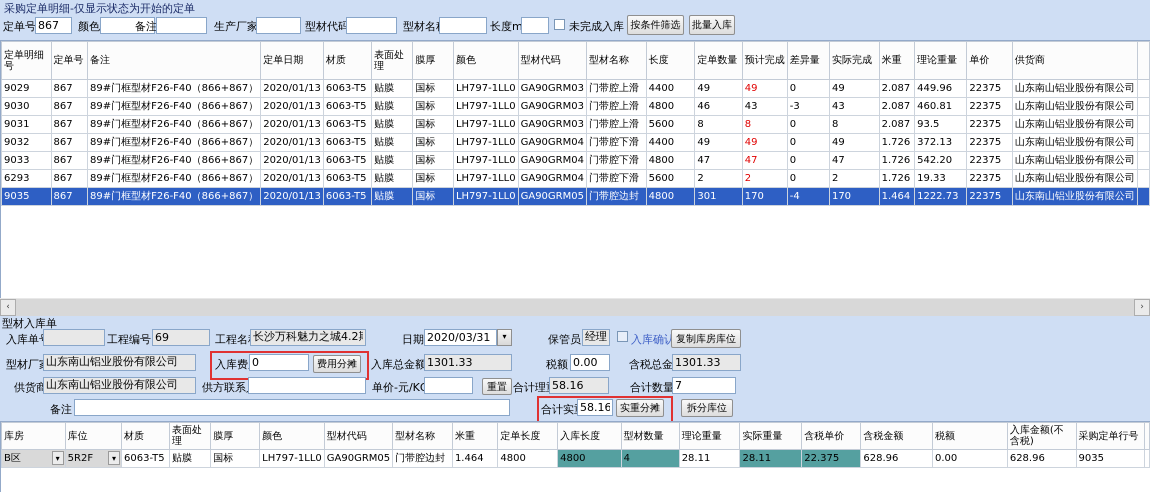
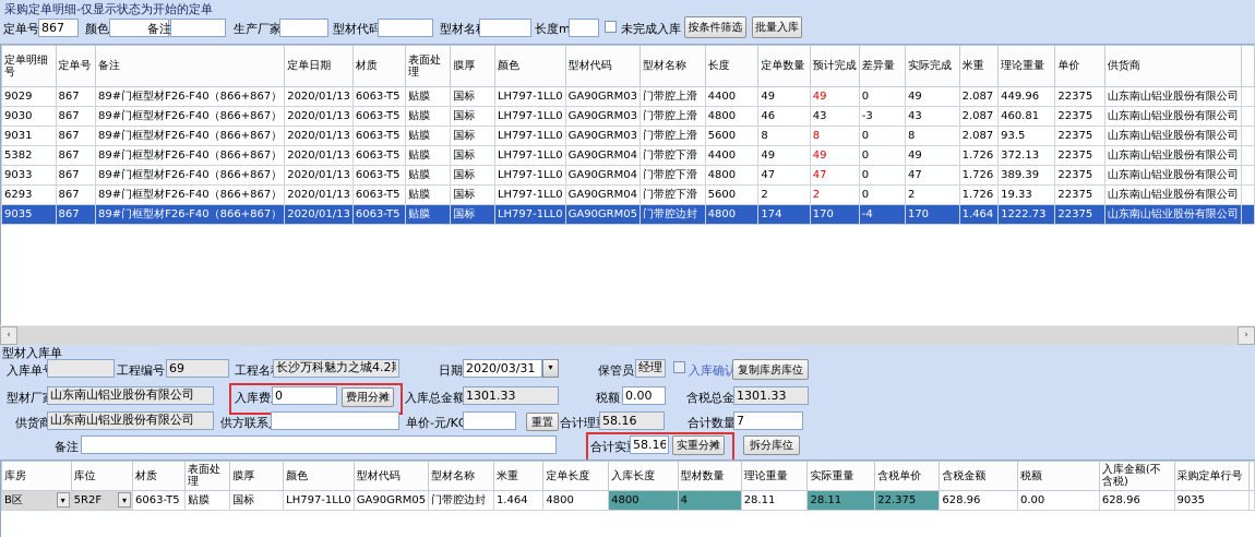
  采购定单明细-仅显示状态为开始的定单
  定单号
  867
  颜色
  备注
  生产厂家
  型材代码
  型材名
  长度m
  未完成入库
  按条件筛选
  批量入库
  定单明细号	定单号	备注	定单日期	材质	表面处理	膜厚	颜色	型材代码	型材名称	长度	定单数量	预计完成	差异量	实际完成	米重	理论重量	单价	供货商
  9029	867	89#门框型材F26-F40（866+867）	2020/01/13	6063-T5	贴膜	国标	LH797-1LL0	GA90GRM03	门带腔上滑	4400	49	49	0	49	2.087	449.96	22375	山东南山铝业股份有限公司
  9030	867	89#门框型材F26-F40（866+867）	2020/01/13	6063-T5	贴膜	国标	LH797-1LL0	GA90GRM03	门带腔上滑	4800	46	43	-3	43	2.087	460.81	22375	山东南山铝业股份有限公司
  9031	867	89#门框型材F26-F40（866+867）	2020/01/13	6063-T5	贴膜	国标	LH797-1LL0	GA90GRM03	门带腔上滑	5600	8	8	0	8	2.087	93.5	22375	山东南山铝业股份有限公司
- 9032	867	89#门框型材F26-F40（866+867）	2020/01/13	6063-T5	贴膜	国标	LH797-1LL0	GA90GRM04	门带腔下滑	4400	49	49	0	49	1.726	372.13	22375	山东南山铝业股份有限公司
+ 5382	867	89#门框型材F26-F40（866+867）	2020/01/13	6063-T5	贴膜	国标	LH797-1LL0	GA90GRM04	门带腔下滑	4400	49	49	0	49	1.726	372.13	22375	山东南山铝业股份有限公司
- 9033	867	89#门框型材F26-F40（866+867）	2020/01/13	6063-T5	贴膜	国标	LH797-1LL0	GA90GRM04	门带腔下滑	4800	47	47	0	47	1.726	542.20	22375	山东南山铝业股份有限公司
+ 9033	867	89#门框型材F26-F40（866+867）	2020/01/13	6063-T5	贴膜	国标	LH797-1LL0	GA90GRM04	门带腔下滑	4800	47	47	0	47	1.726	389.39	22375	山东南山铝业股份有限公司
  6293	867	89#门框型材F26-F40（866+867）	2020/01/13	6063-T5	贴膜	国标	LH797-1LL0	GA90GRM04	门带腔下滑	5600	2	2	0	2	1.726	19.33	22375	山东南山铝业股份有限公司
- 9035	867	89#门框型材F26-F40（866+867）	2020/01/13	6063-T5	贴膜	国标	LH797-1LL0	GA90GRM05	门带腔边封	4800	301	170	-4	170	1.464	1222.73	22375	山东南山铝业股份有限公司
+ 9035	867	89#门框型材F26-F40（866+867）	2020/01/13	6063-T5	贴膜	国标	LH797-1LL0	GA90GRM05	门带腔边封	4800	174	170	-4	170	1.464	1222.73	22375	山东南山铝业股份有限公司
  ‹
  ›
  型材入库单
  入库单
  工程编号
  69
  工程名
  长沙万科魅力之城4.2
  日期
  2020/03/31
  ▾
  保管员
  经理
  入库确认
  复制库房库位
  型材厂
  山东南山铝业股份有限公司
  入库费
  0
  费用分摊
  入库总金额
  1301.33
  税额
  0.00
  含税总金
  1301.33
  供货商
  山东南山铝业股份有限公司
  供方联系
  单价-元/K
  重置
  合计理
  58.16
  合计数量
  7
  备注
  合计实
  58.16
  实重分摊
  拆分库位
  库房	库位	材质	表面处理	膜厚	颜色	型材代码	型材名称	米重	定单长度	入库长度	型材数量	理论重量	实际重量	含税单价	含税金额	税额	入库金额(不含税)	采购定单行号
  B区 ▾	5R2F ▾	6063-T5	贴膜	国标	LH797-1LL0	GA90GRM05	门带腔边封	1.464	4800	4800	4	28.11	28.11	22.375	628.96	0.00	628.96	9035
